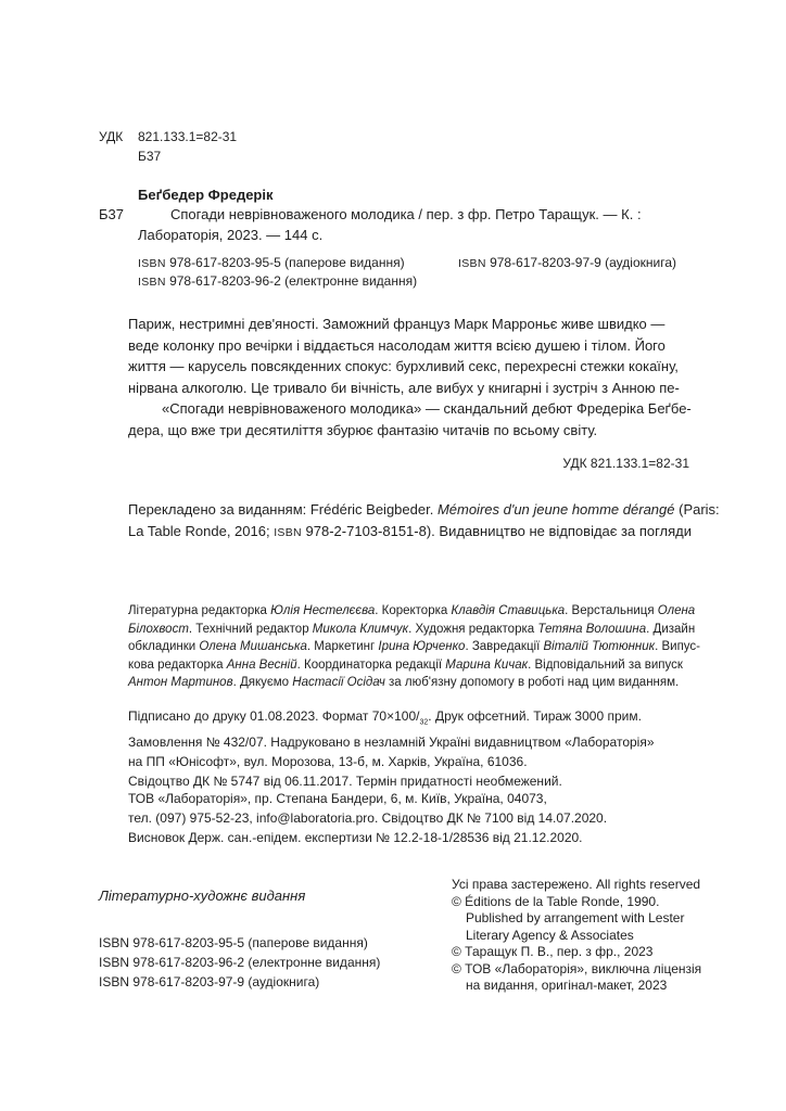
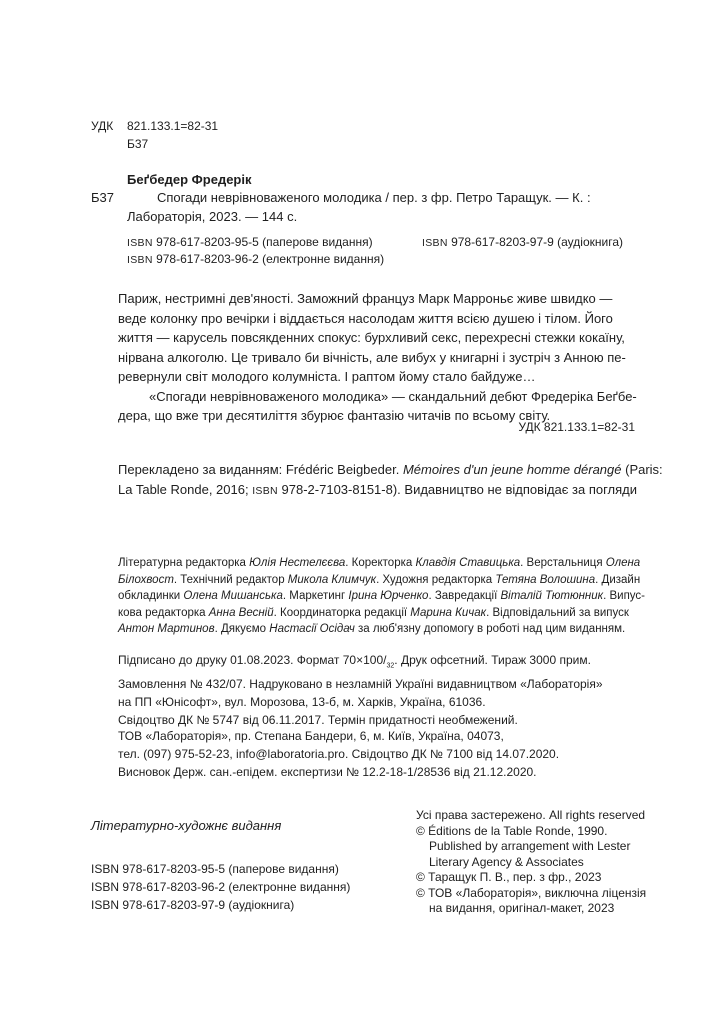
  УДК
  821.133.1=82-31
  Б37
  Беґбедер Фредерік
  Б37
  Спогади неврівноваженого молодика / пер. з фр. Петро Таращук. — К. :
  Лабораторія, 2023. — 144 с.
  ISBN 978-617-8203-95-5 (паперове видання)
  ISBN 978-617-8203-97-9 (аудіокнига)
  ISBN 978-617-8203-96-2 (електронне видання)
  Париж, нестримні дев'яності. Заможний француз Марк Марроньє живе швидко —
  веде колонку про вечірки і віддається насолодам життя всією душею і тілом. Його
  життя — карусель повсякденних спокус: бурхливий секс, перехресні стежки кокаїну,
  нірвана алкоголю. Це тривало би вічність, але вибух у книгарні і зустріч з Анною пе-
+ ревернули світ молодого колумніста. І раптом йому стало байдуже…
  «Спогади неврівноваженого молодика» — скандальний дебют Фредеріка Беґбе-
  дера, що вже три десятиліття збурює фантазію читачів по всьому світу.
  УДК 821.133.1=82-31
  Перекладено за виданням: Frédéric Beigbeder. Mémoires d'un jeune homme dérangé (Paris:
  La Table Ronde, 2016; ISBN 978-2-7103-8151-8). Видавництво не відповідає за погляди
  Літературна редакторка Юлія Нестелєєва. Коректорка Клавдія Ставицька. Верстальниця Олена
  Білохвост. Технічний редактор Микола Климчук. Художня редакторка Тетяна Волошина. Дизайн
  обкладинки Олена Мишанська. Маркетинг Ірина Юрченко. Завредакції Віталій Тютюнник. Випус-
  кова редакторка Анна Весній. Координаторка редакції Марина Кичак. Відповідальний за випуск
  Антон Мартинов. Дякуємо Настасії Осідач за люб'язну допомогу в роботі над цим виданням.
  Підписано до друку 01.08.2023. Формат 70×100/ . Друк офсетний. Тираж 3000 прим.
  Замовлення № 432/07. Надруковано в незламній Україні видавництвом «Лабораторія»
  на ПП «Юнісофт», вул. Морозова, 13-б, м. Харків, Україна, 61036.
  Свідоцтво ДК № 5747 від 06.11.2017. Термін придатності необмежений.
  ТОВ «Лабораторія», пр. Степана Бандери, 6, м. Київ, Україна, 04073,
  тел. (097) 975-52-23, info@laboratoria.pro. Свідоцтво ДК № 7100 від 14.07.2020.
  Висновок Держ. сан.-епідем. експертизи № 12.2-18-1/28536 від 21.12.2020.
  Літературно-художнє видання
  ISBN 978-617-8203-95-5 (паперове видання)
  ISBN 978-617-8203-96-2 (електронне видання)
  ISBN 978-617-8203-97-9 (аудіокнига)
  Усі права застережено. All rights reserved
  © Éditions de la Table Ronde, 1990.
  Published by arrangement with Lester
  Literary Agency & Associates
  © Таращук П. В., пер. з фр., 2023
  © ТОВ «Лабораторія», виключна ліцензія
  на видання, оригінал-макет, 2023
